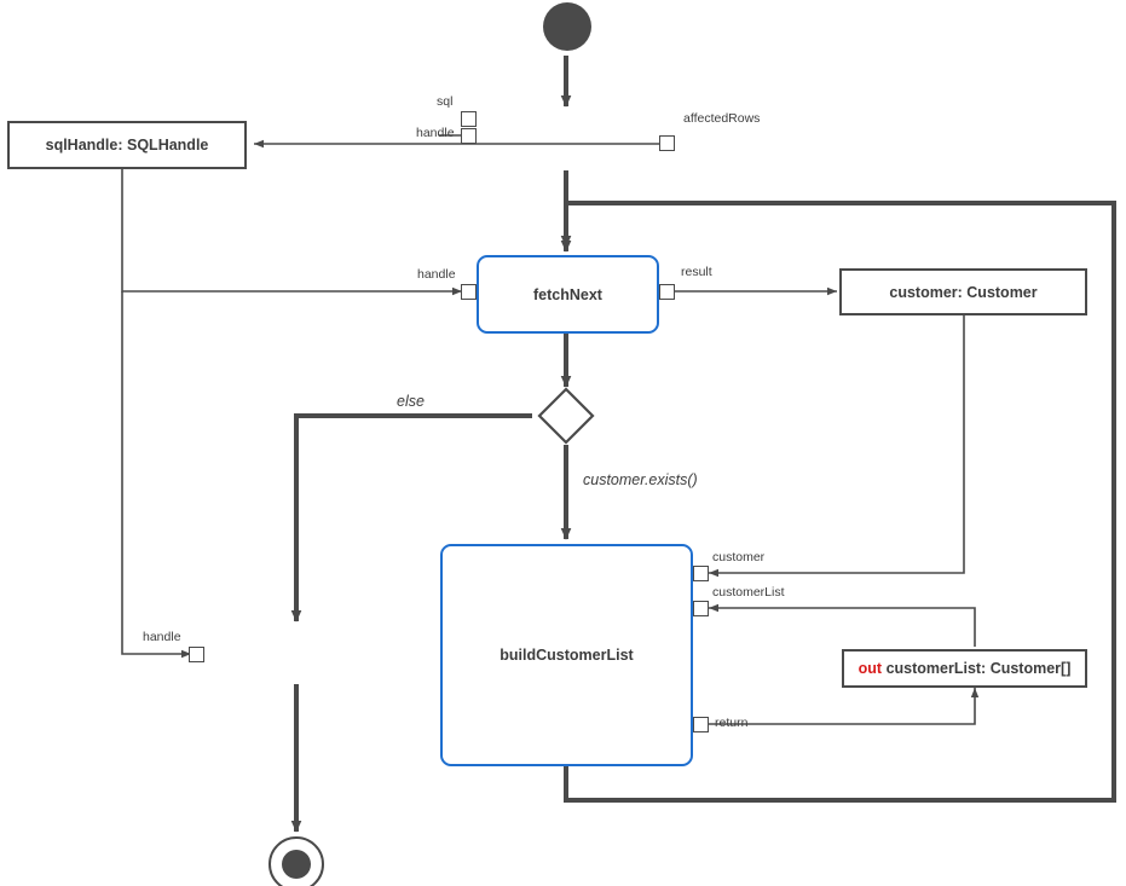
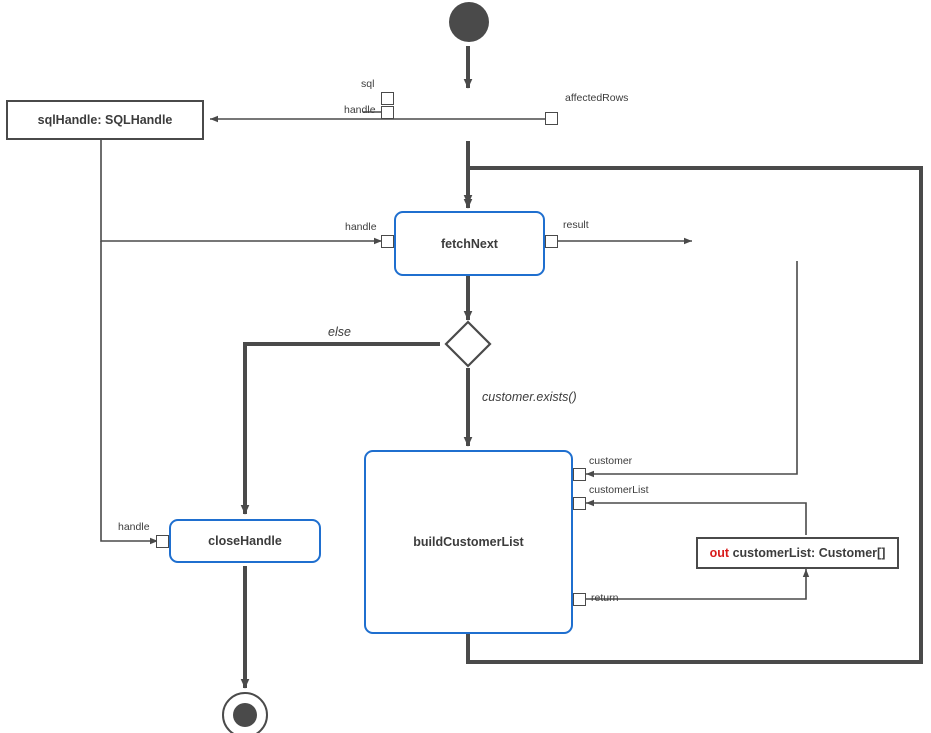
  sql
  handle
  affectedRows
  sqlHandle: SQLHandle
  fetchNext
  handle
  result
- customer: Customer
  else
  customer.exists()
  buildCustomerList
  customer
  customerList
  return
  out customerList: Customer[]
+ closeHandle
  handle
